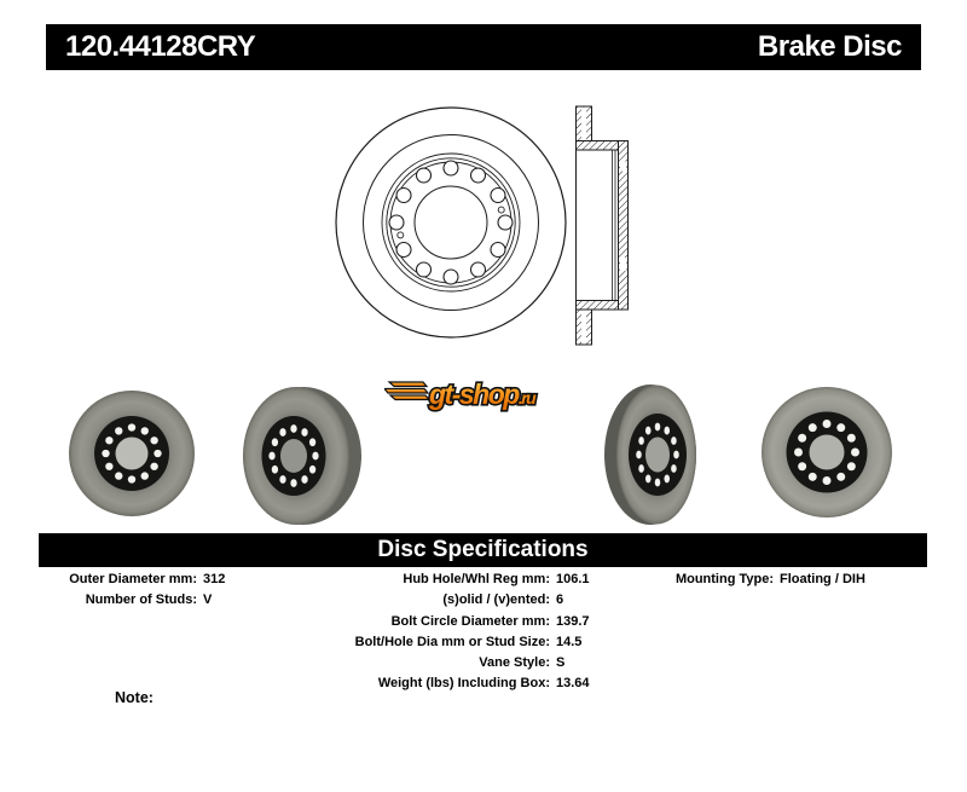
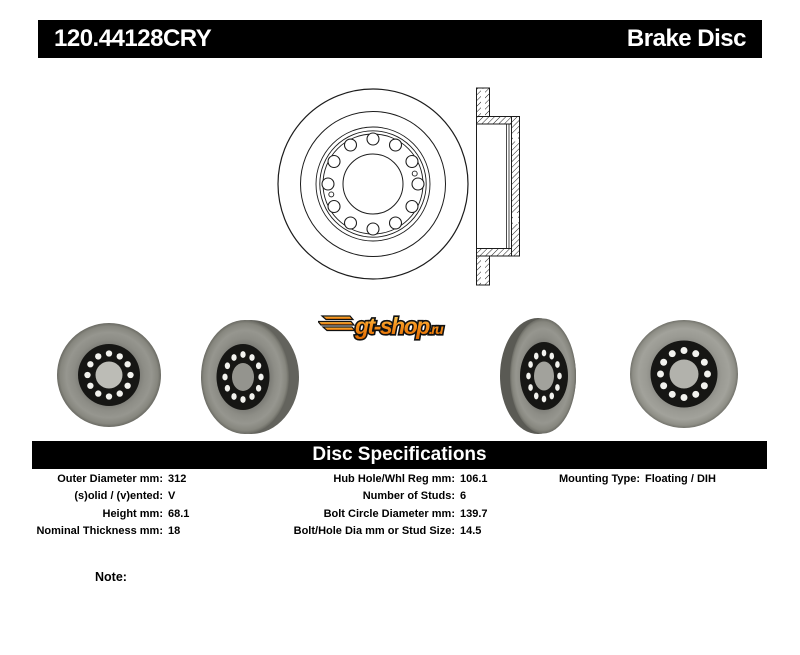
  120.44128CRY
  Brake Disc
  gt-shop.ru
  Disc Specifications
  Outer Diameter mm: 312
- Number of Studs: V
+ (s)olid / (v)ented: V
+ Height mm: 68.1
+ Nominal Thickness mm: 18
  Hub Hole/Whl Reg mm: 106.1
- (s)olid / (v)ented: 6
+ Number of Studs: 6
  Bolt Circle Diameter mm: 139.7
  Bolt/Hole Dia mm or Stud Size: 14.5
- Vane Style: S
- Weight (lbs) Including Box: 13.64
  Mounting Type: Floating / DIH
  Note:
